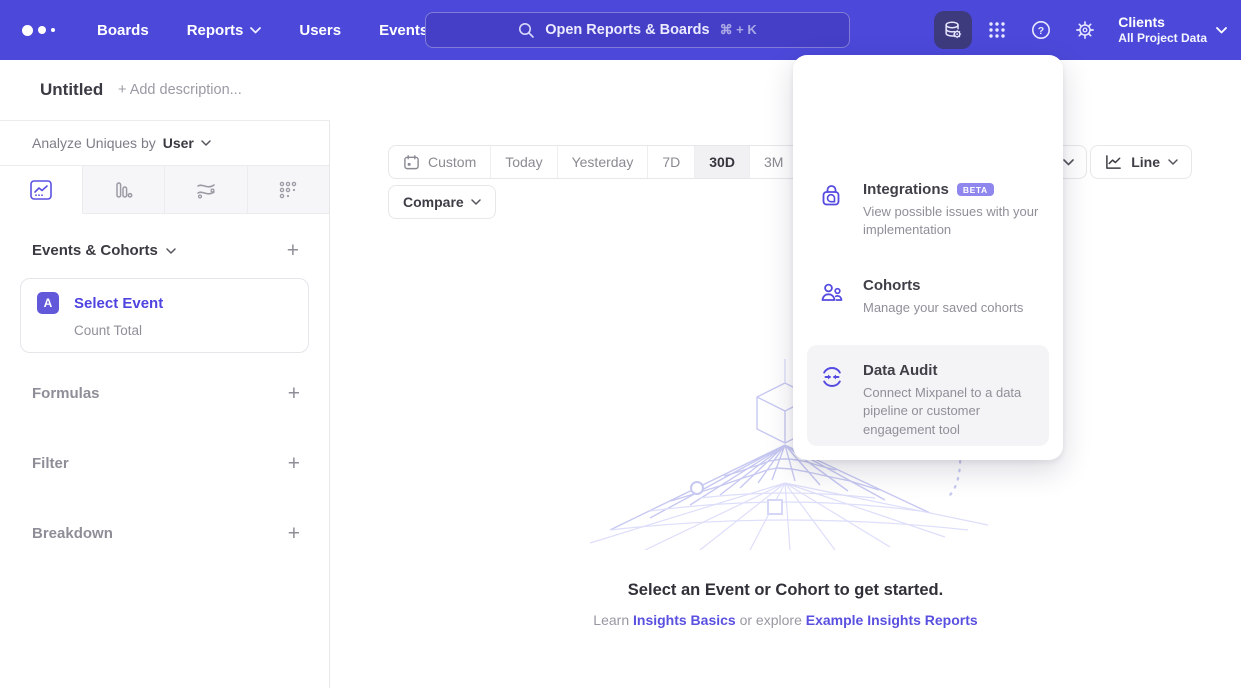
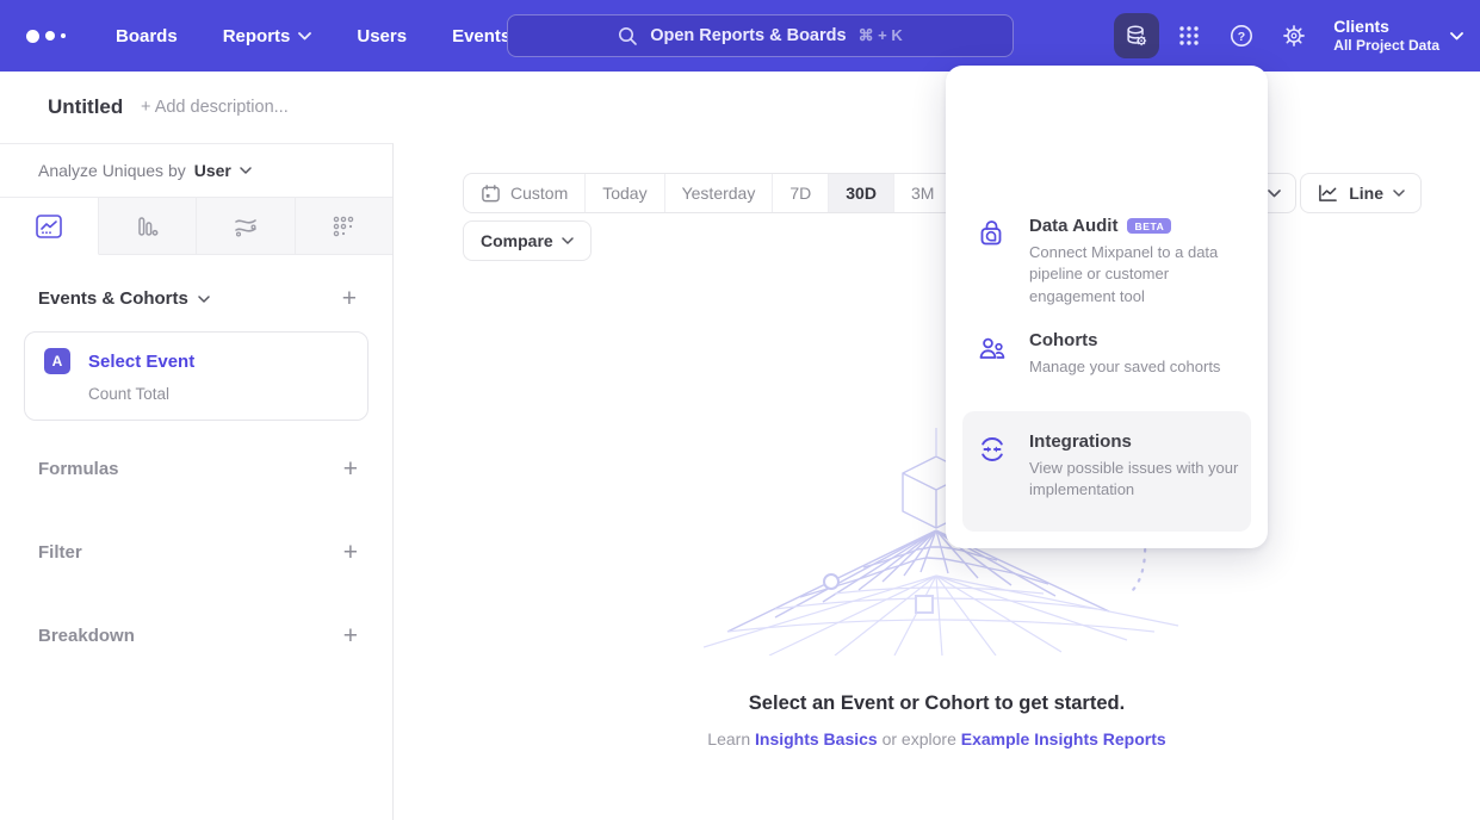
  Boards
  Reports
  Users
  Event
  Open Reports & Boards
  ⌘ + K
  ?
  Clients
  All Project Data
  Untitled
  + Add description...
  Analyze Uniques by
  User
  Events & Cohorts
  +
  A
  Select Event
  Count Total
  Formulas
  +
  Filter
  +
  Breakdown
  +
  Custom
  Today
  Yesterday
  7D
  30D
  3M
  Compare
  Line
  Select an Event or Cohort to get started.
  Learn Insights Basics or explore Example Insights Reports
- Integrations
+ Data Audit
  BETA
- View possible issues with your implementation
+ Connect Mixpanel to a data pipeline or customer engagement tool
  Cohorts
  Manage your saved cohorts
- Data Audit
+ Integrations
- Connect Mixpanel to a data pipeline or customer engagement tool
+ View possible issues with your implementation
